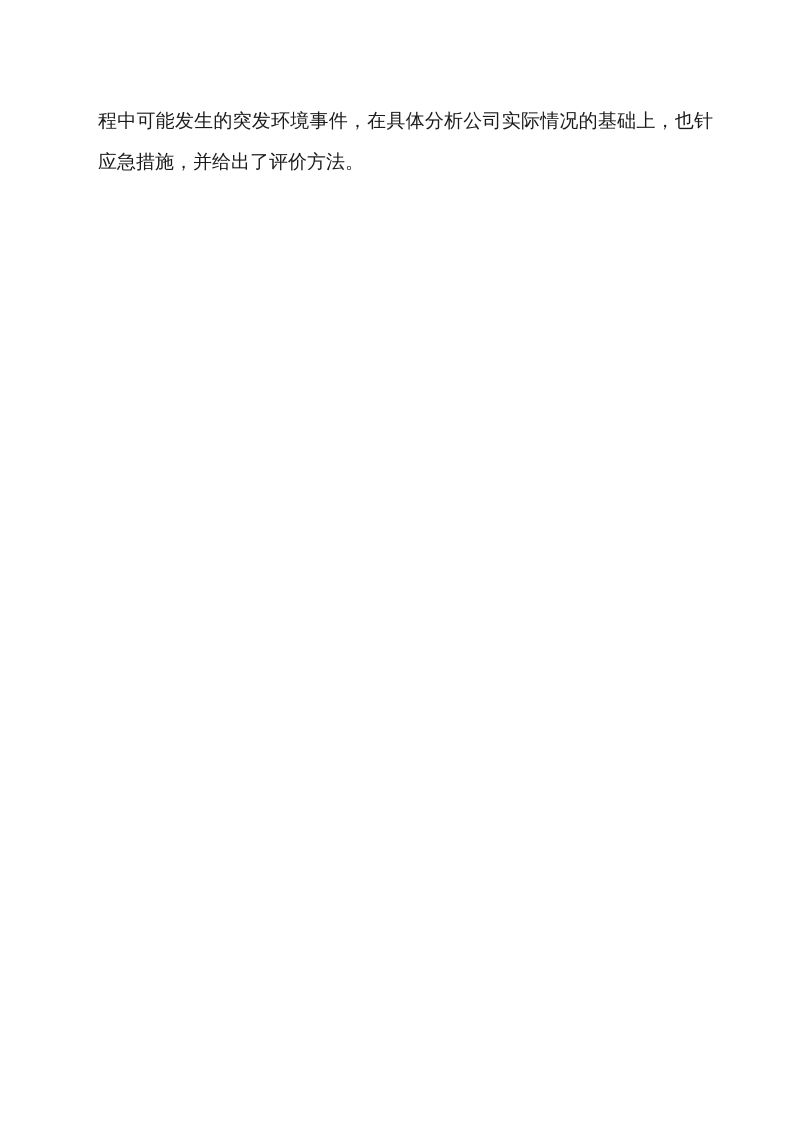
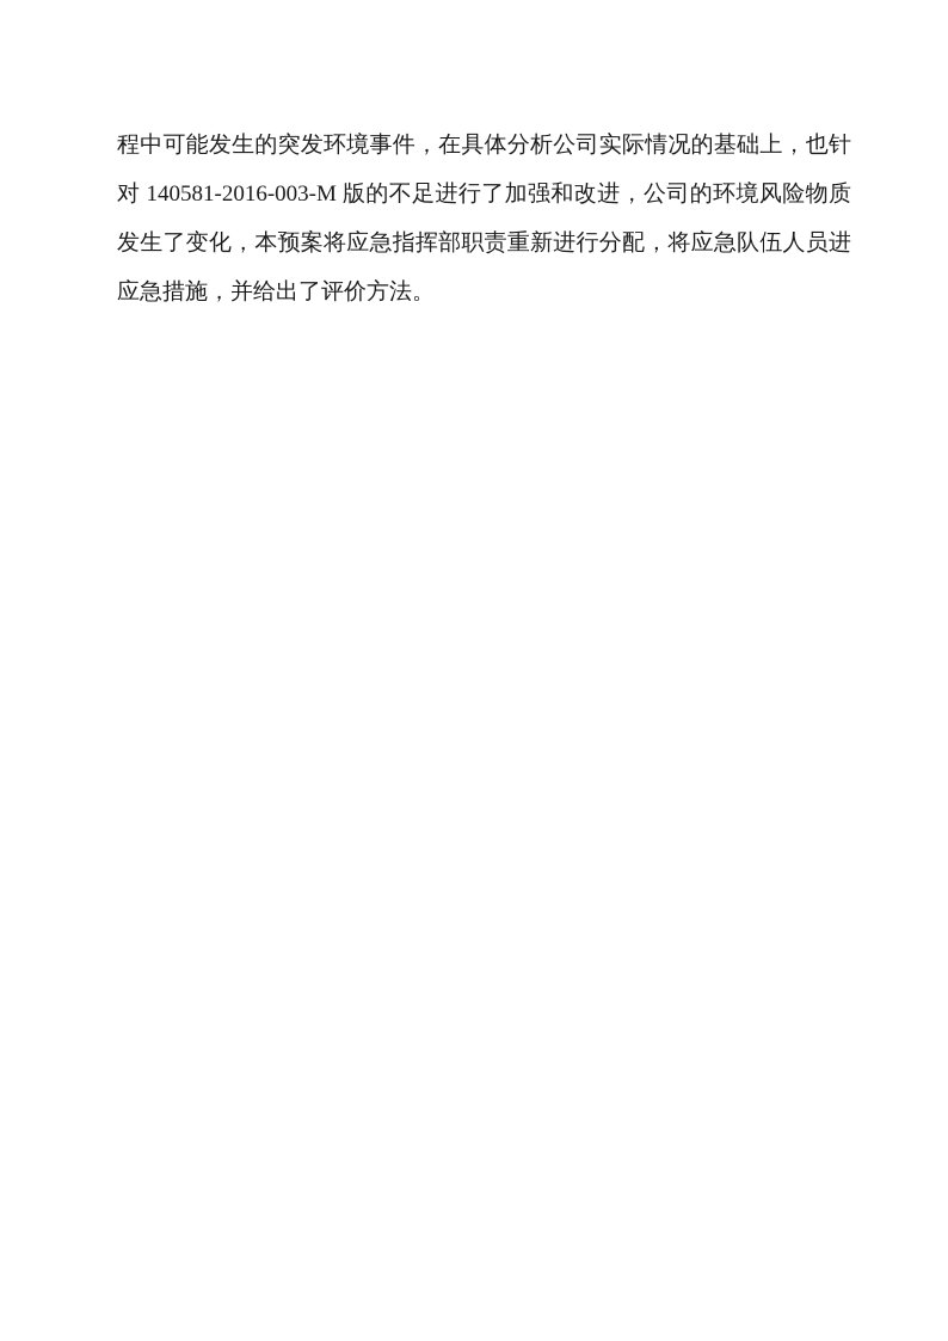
  程中可能发生的突发环境事件，在具体分析公司实际情况的基础上，也针
+ 对 140581-2016-003-M 版的不足进行了加强和改进，公司的环境风险物质
+ 发生了变化，本预案将应急指挥部职责重新进行分配，将应急队伍人员进
  应急措施，并给出了评价方法。
